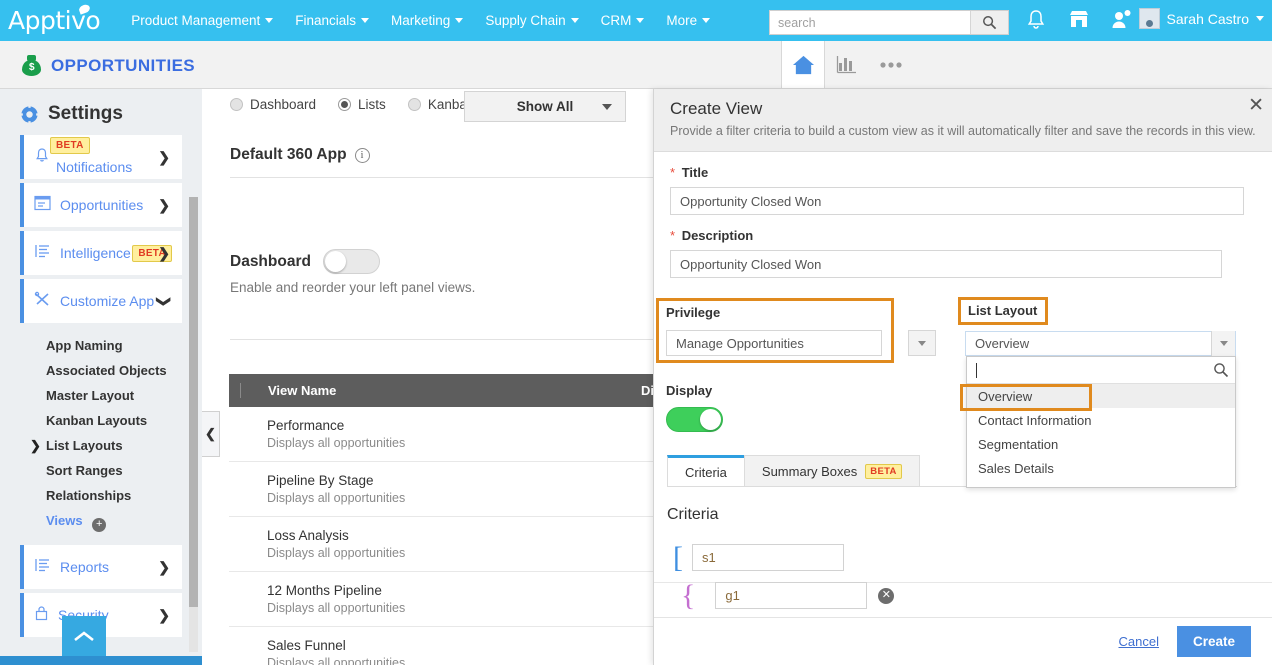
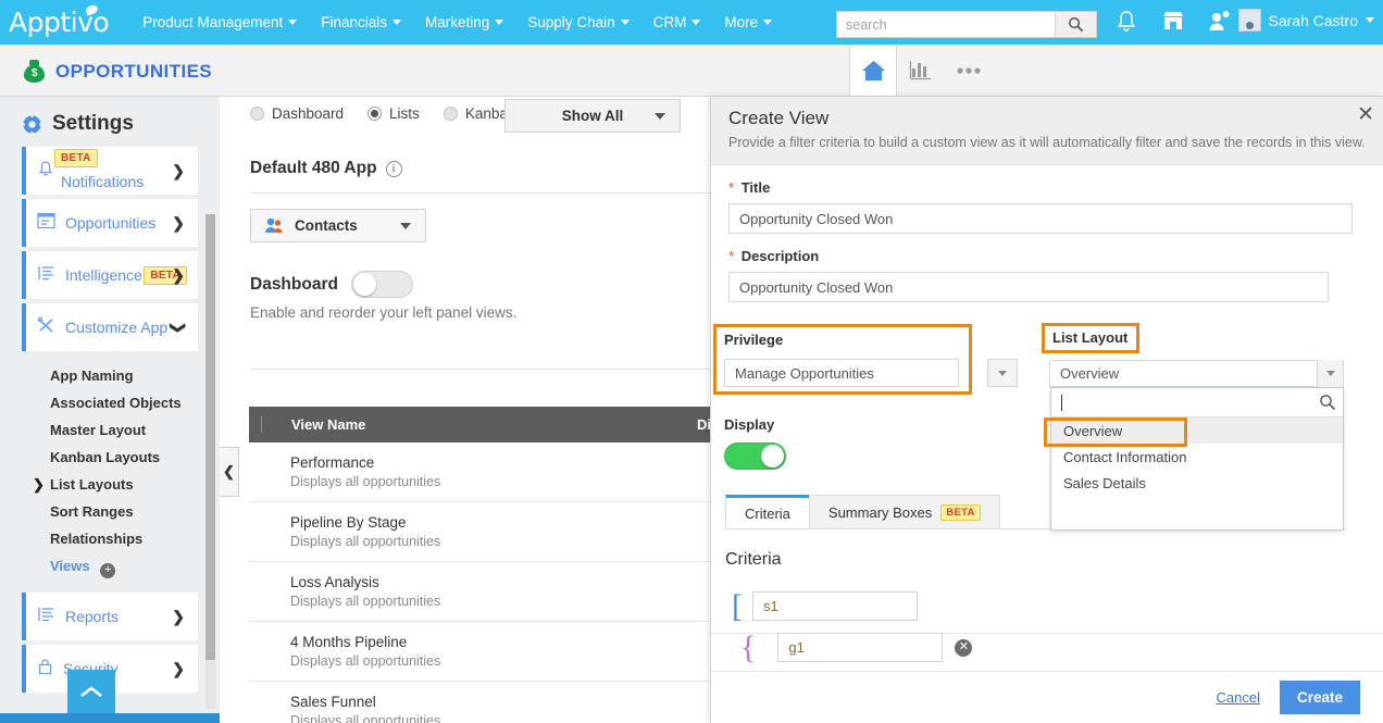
  Apptivo
  Product Management
  Financials
  Marketing
  Supply Chain
  CRM
  More
  search
  Sarah Castro
  $
  OPPORTUNITIES
  Settings
  BETA
  Notifications
  ❯
  Opportunities
  ❯
  Intelligence
  BETA
  ❯
  Customize App
  App Naming
  Associated Objects
  Master Layout
  Kanban Layouts
  ❯
  List Layouts
  Sort Ranges
  Relationships
  Views +
  Reports
  ❯
  Security
  ❯
  ❮
  Dashboard
  Lists
  Show All
- Default 360 App
+ Default 480 App
  i
+ Contacts
  Dashboard
  Enable and reorder your left panel views.
  View Name
  Performance
  Displays all opportunities
  Pipeline By Stage
  Displays all opportunities
  Loss Analysis
  Displays all opportunities
- 12 Months Pipeline
+ 4 Months Pipeline
  Displays all opportunities
  Sales Funnel
  Displays all opportunities
  Create View
  Provide a filter criteria to build a custom view as it will automatically filter and save the records in this view.
  ✕
  * Title
  Opportunity Closed Won
  * Description
  Opportunity Closed Won
  Criteria
  Summary Boxes
  BETA
  Criteria
  [
  s1
  {
  g1
  ✕
  Cancel
  Create
  Privilege
  Manage Opportunities
  List Layout
  Overview
  Overview
  Contact Information
- Segmentation
  Sales Details
  Display
